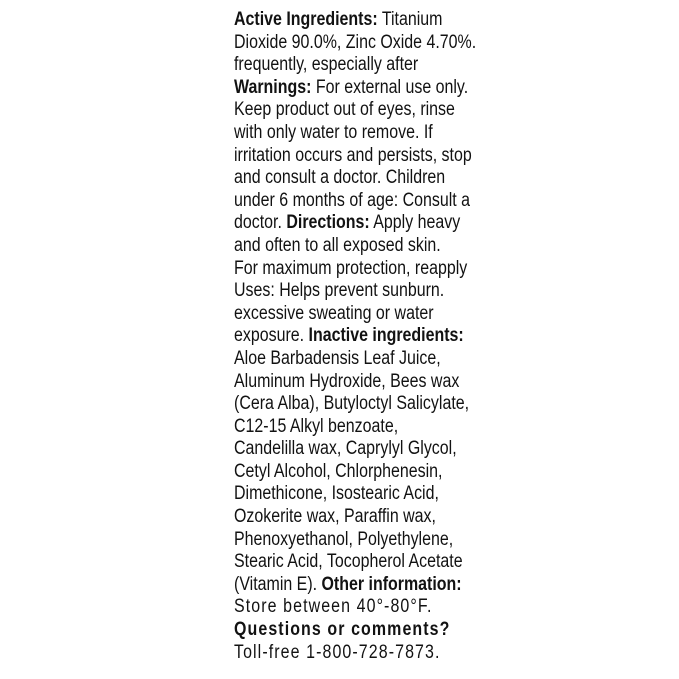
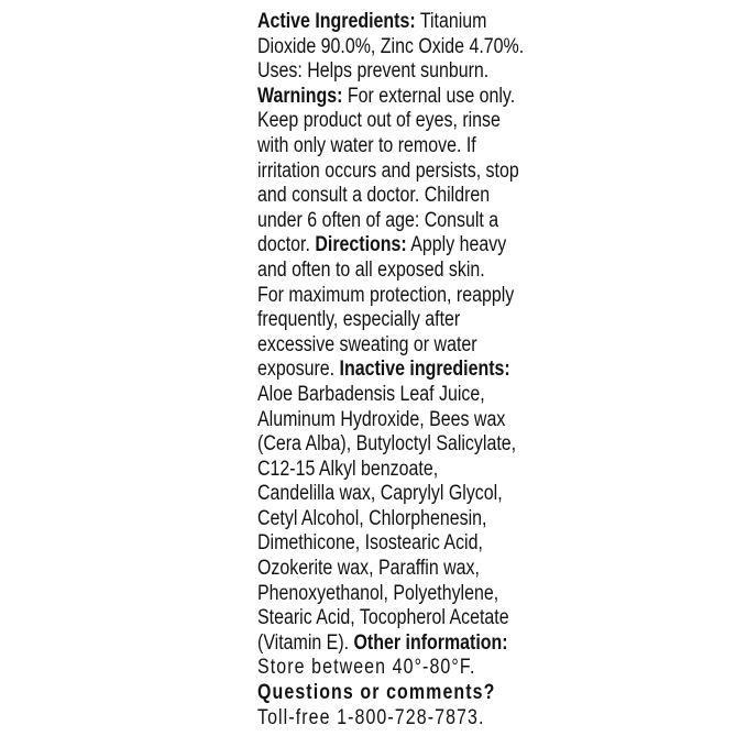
  Active Ingredients: Titanium
  Dioxide 90.0%, Zinc Oxide 4.70%.
- frequently, especially after
+ Uses: Helps prevent sunburn.
  Warnings: For external use only.
  Keep product out of eyes, rinse
  with only water to remove. If
  irritation occurs and persists, stop
  and consult a doctor. Children
- under 6 months of age: Consult a
+ under 6 often of age: Consult a
  doctor. Directions: Apply heavy
  and often to all exposed skin.
  For maximum protection, reapply
- Uses: Helps prevent sunburn.
+ frequently, especially after
  excessive sweating or water
  exposure. Inactive ingredients:
  Aloe Barbadensis Leaf Juice,
  Aluminum Hydroxide, Bees wax
  (Cera Alba), Butyloctyl Salicylate,
  C12-15 Alkyl benzoate,
  Candelilla wax, Caprylyl Glycol,
  Cetyl Alcohol, Chlorphenesin,
  Dimethicone, Isostearic Acid,
  Ozokerite wax, Paraffin wax,
  Phenoxyethanol, Polyethylene,
  Stearic Acid, Tocopherol Acetate
  (Vitamin E). Other information:
  Store between 40°-80°F.
  Questions or comments?
  Toll-free 1-800-728-7873.
